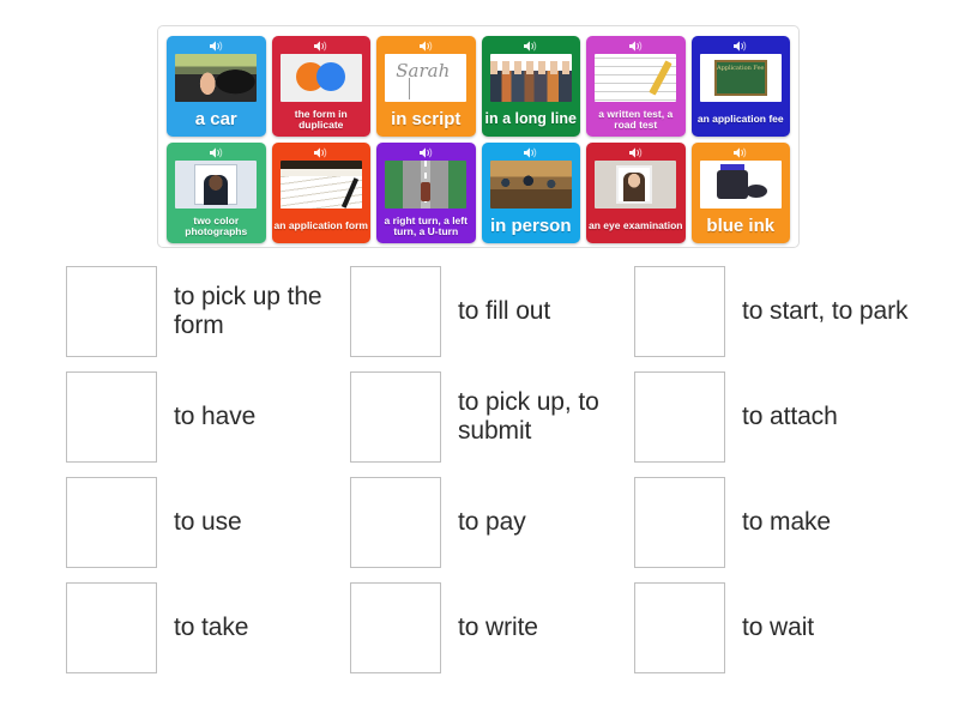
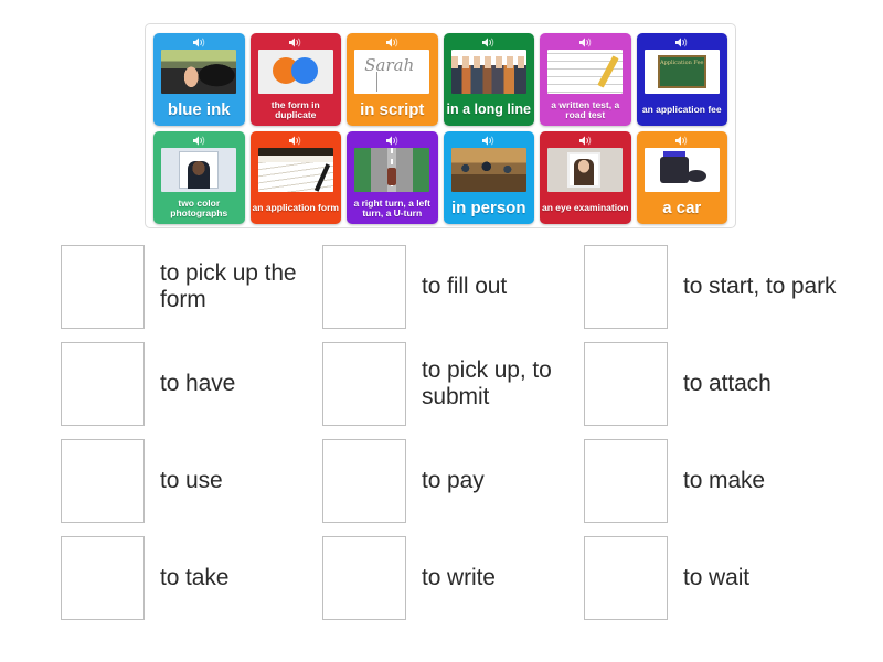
- a car
+ blue ink
  the form in duplicate
  in script
  in a long line
  a written test, a road test
  an application fee
  two color photographs
  an application form
  a right turn, a left turn, a U-turn
  in person
  an eye examination
- blue ink
+ a car
  to pick up the form
  to fill out
  to start, to park
  to have
  to pick up, to submit
  to attach
  to use
  to pay
  to make
  to take
  to write
  to wait
